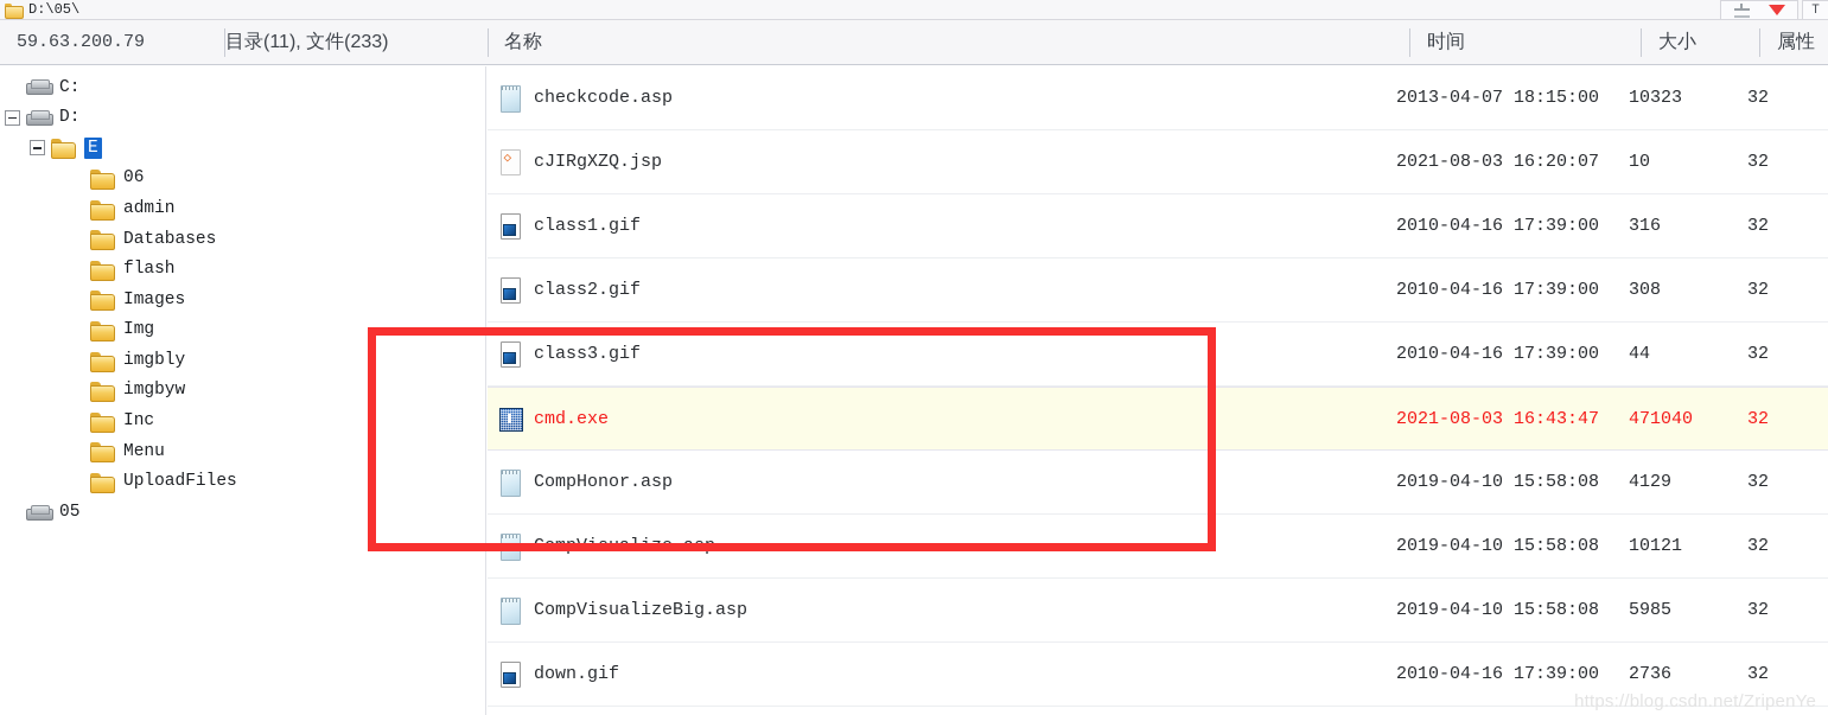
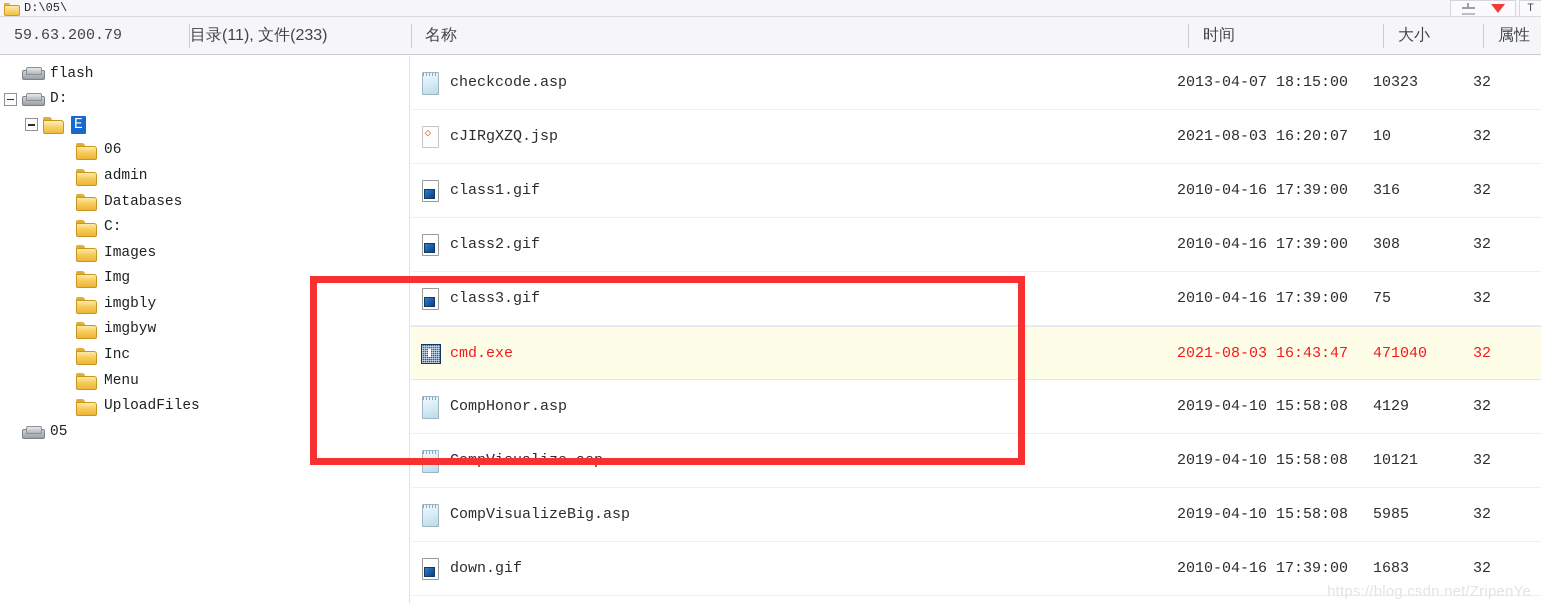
  D:\05\
  T
  59.63.200.79
  目录(11), 文件(233)
  名称
  时间
  大小
  属性
- C:
+ flash
  D:
  E
  06
  admin
  Databases
- flash
+ C:
  Images
  Img
  imgbly
  imgbyw
  Inc
  Menu
  UploadFiles
  05
  checkcode.asp
  2013-04-07 18:15:00
  10323
  32
  cJIRgXZQ.jsp
  2021-08-03 16:20:07
  10
  32
  class1.gif
  2010-04-16 17:39:00
  316
  32
  class2.gif
  2010-04-16 17:39:00
  308
  32
  class3.gif
  2010-04-16 17:39:00
- 44
+ 75
  32
  cmd.exe
  2021-08-03 16:43:47
  471040
  32
  CompHonor.asp
  2019-04-10 15:58:08
  4129
  32
  CompVisualize.asp
  2019-04-10 15:58:08
  10121
  32
  CompVisualizeBig.asp
  2019-04-10 15:58:08
  5985
  32
  down.gif
  2010-04-16 17:39:00
- 2736
+ 1683
  32
  https://blog.csdn.net/ZripenYe
